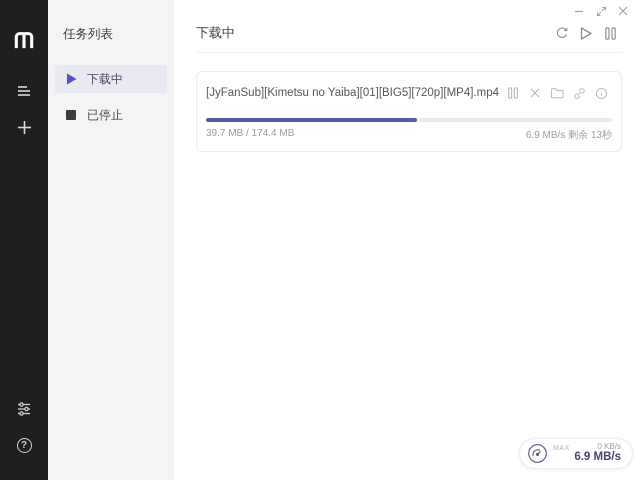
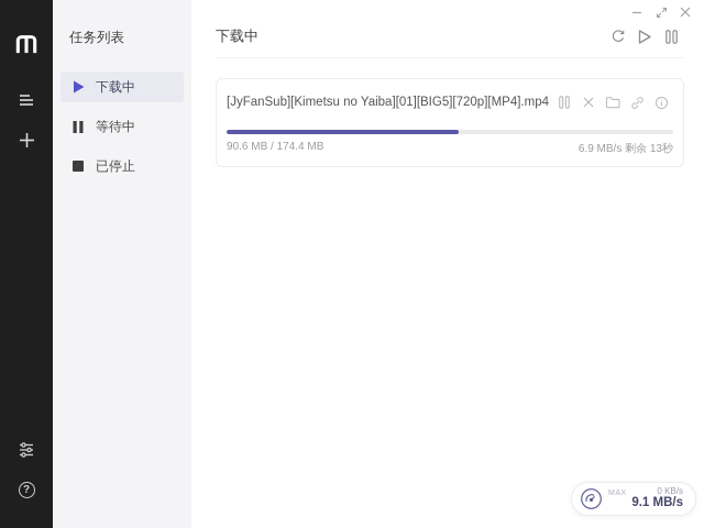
  ?
  任务列表
  下载中
+ 等待中
  已停止
  下载中
  [JyFanSub][Kimetsu no Yaiba][01][BIG5][720p][MP4].mp4
- 39.7 MB / 174.4 MB
+ 90.6 MB / 174.4 MB
  6.9 MB/s 剩余 13秒
  0 KB/s
- 6.9 MB/s
+ 9.1 MB/s
